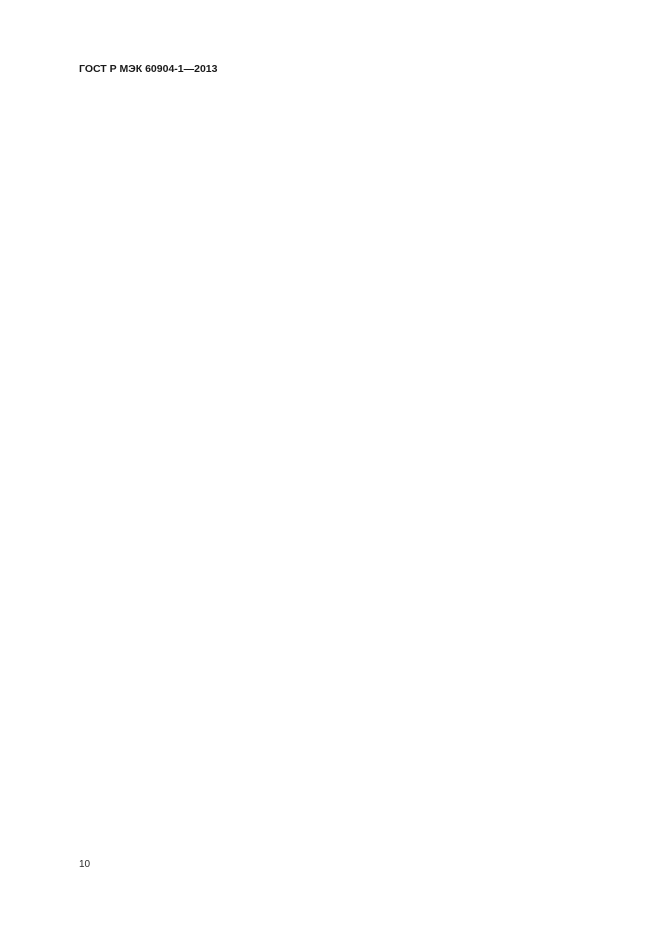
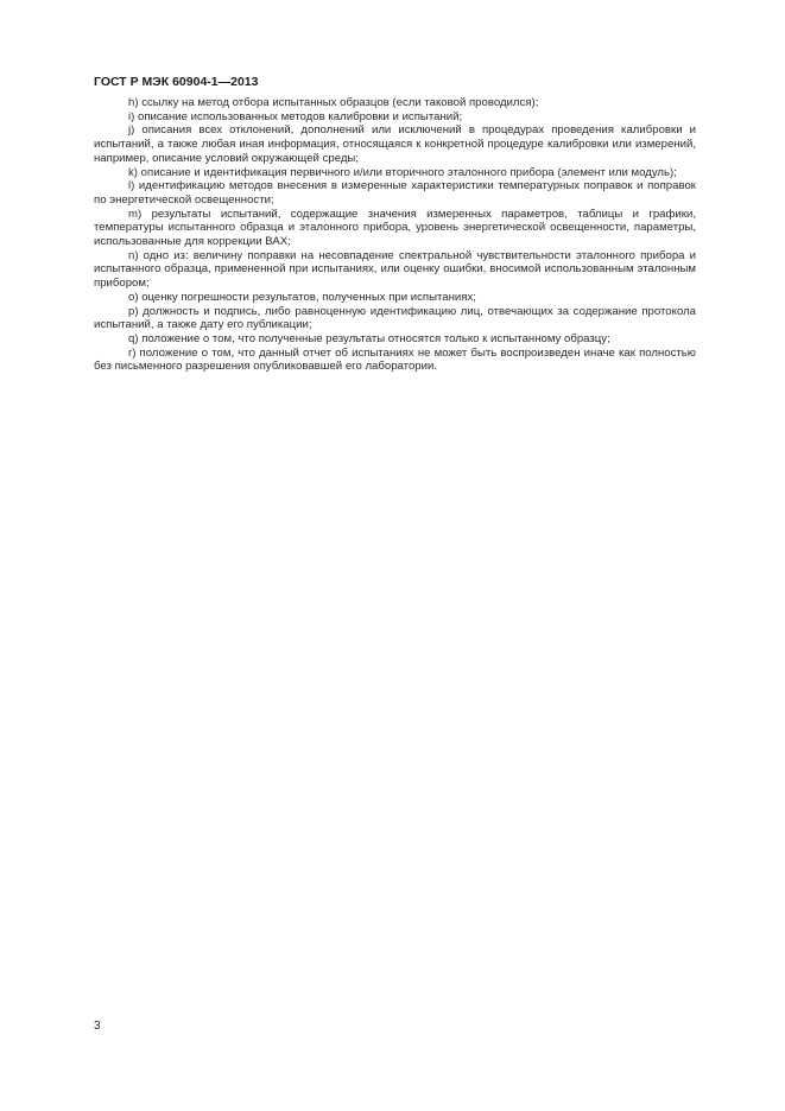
  ГОСТ Р МЭК 60904-1—2013
+ h) ссылку на метод отбора испытанных образцов (если таковой проводился);
+ i) описание использованных методов калибровки и испытаний;
+ j) описания всех отклонений, дополнений или исключений в процедурах проведения калибровки и испытаний, а также любая иная информация, относящаяся к конкретной процедуре калибровки или измерений, например, описание условий окружающей среды;
+ k) описание и идентификация первичного и/или вторичного эталонного прибора (элемент или модуль);
+ l) идентификацию методов внесения в измеренные характеристики температурных поправок и поправок по энергетической освещенности;
+ m) результаты испытаний, содержащие значения измеренных параметров, таблицы и графики, температуры испытанного образца и эталонного прибора, уровень энергетической освещенности, параметры, использованные для коррекции ВАХ;
+ n) одно из: величину поправки на несовпадение спектральной чувствительности эталонного прибора и испытанного образца, примененной при испытаниях, или оценку ошибки, вносимой использованным эталонным прибором;
+ o) оценку погрешности результатов, полученных при испытаниях;
+ p) должность и подпись, либо равноценную идентификацию лиц, отвечающих за содержание протокола испытаний, а также дату его публикации;
+ q) положение о том, что полученные результаты относятся только к испытанному образцу;
+ r) положение о том, что данный отчет об испытаниях не может быть воспроизведен иначе как полностью без письменного разрешения опубликовавшей его лаборатории.
- 10
+ 3
